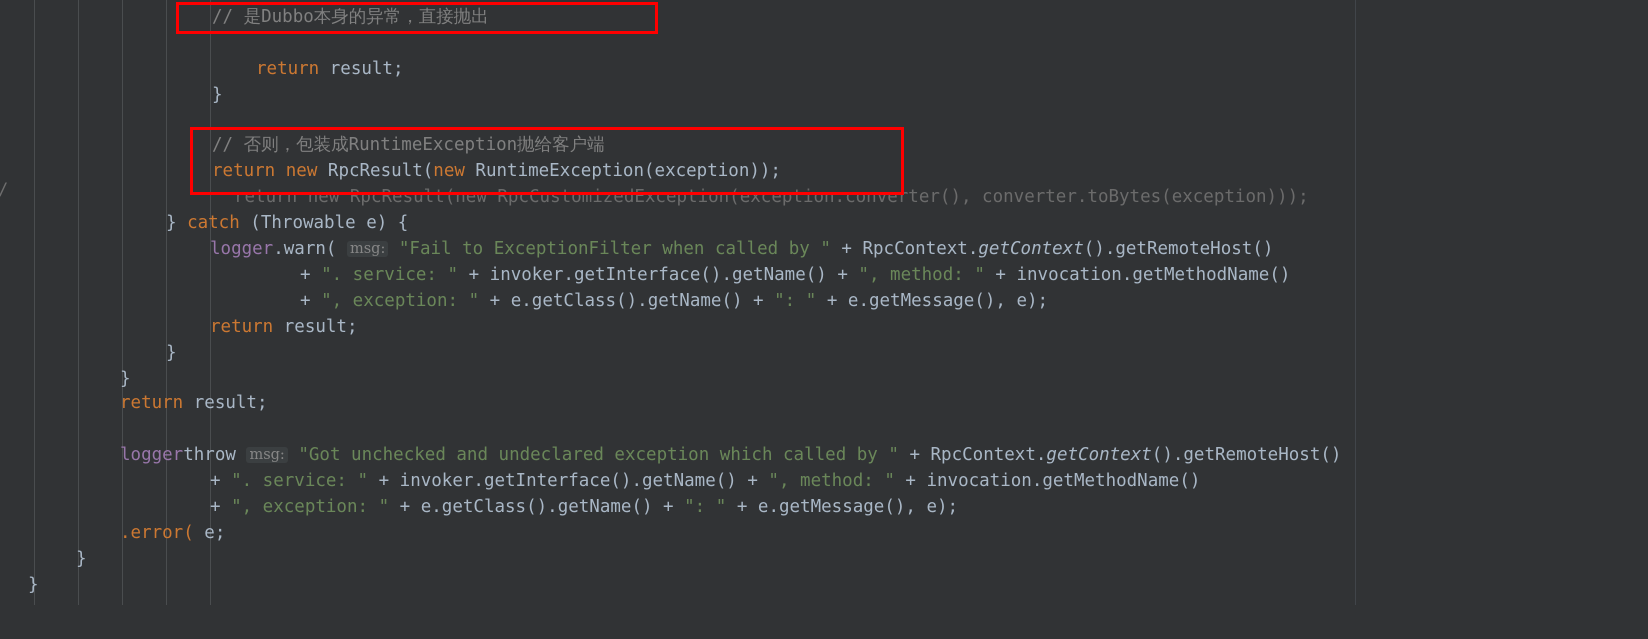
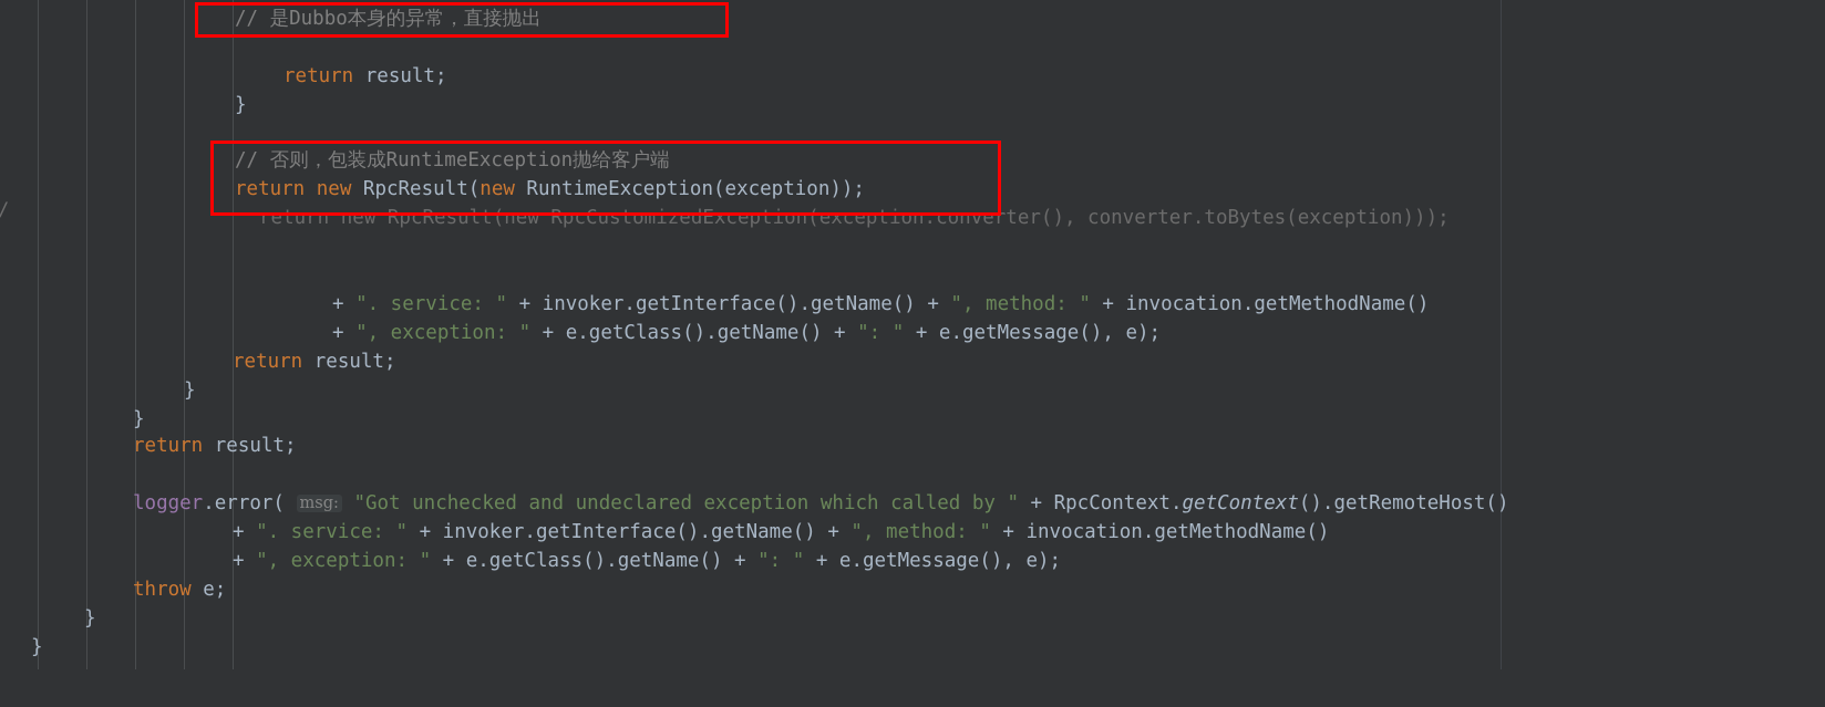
  /
  // 是Dubbo本身的异常，直接抛出
  return result;
  }
  // 否则，包装成RuntimeException抛给客户端
  return new RpcResult(new RuntimeException(exception));
  return new RpcResult(new RpcCustomizedException(exception.converter(), converter.toBytes(exception)));
- } catch (Throwable e) {
- logger.warn( msg: "Fail to ExceptionFilter when called by " + RpcContext.getContext().getRemoteHost()
  + ". service: " + invoker.getInterface().getName() + ", method: " + invocation.getMethodName()
  + ", exception: " + e.getClass().getName() + ": " + e.getMessage(), e);
  return result;
  }
  }
  return result;
- loggerthrow msg: "Got unchecked and undeclared exception which called by " + RpcContext.getContext().getRemoteHost()
+ logger.error( msg: "Got unchecked and undeclared exception which called by " + RpcContext.getContext().getRemoteHost()
  + ". service: " + invoker.getInterface().getName() + ", method: " + invocation.getMethodName()
  + ", exception: " + e.getClass().getName() + ": " + e.getMessage(), e);
- .error( e;
+ throw e;
  }
  }
